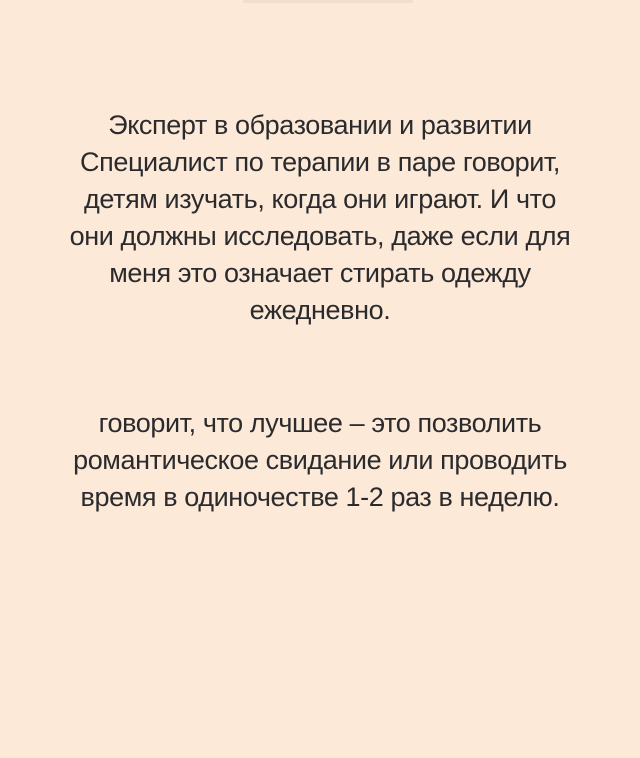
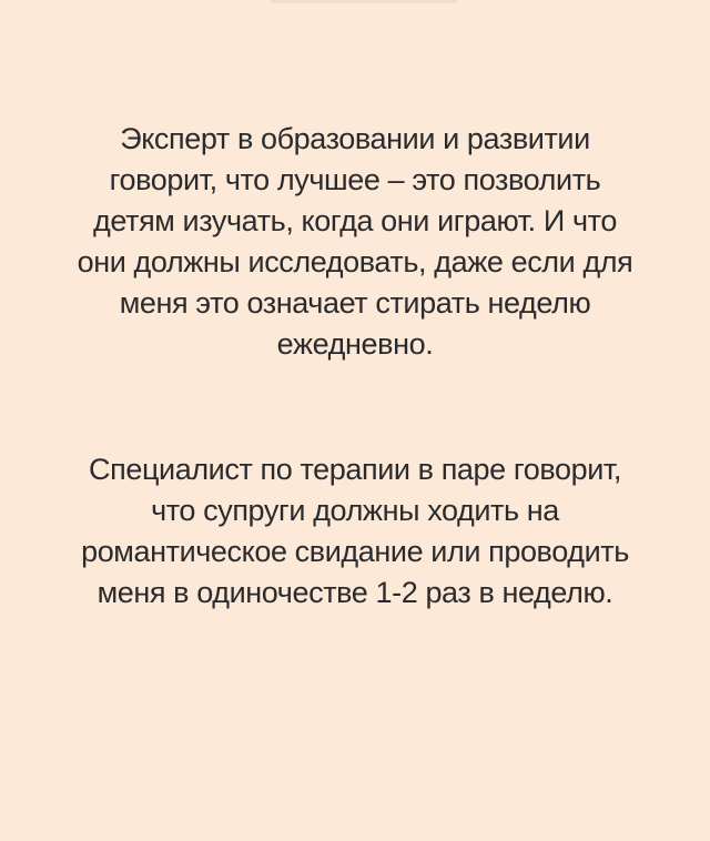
  Эксперт в образовании и развитии
- Специалист по терапии в паре говорит,
+ говорит, что лучшее – это позволить
  детям изучать, когда они играют. И что
  они должны исследовать, даже если для
- меня это означает стирать одежду
+ меня это означает стирать неделю
  ежедневно.
- говорит, что лучшее – это позволить
+ Специалист по терапии в паре говорит,
+ что супруги должны ходить на
  романтическое свидание или проводить
- время в одиночестве 1-2 раз в неделю.
+ меня в одиночестве 1-2 раз в неделю.
